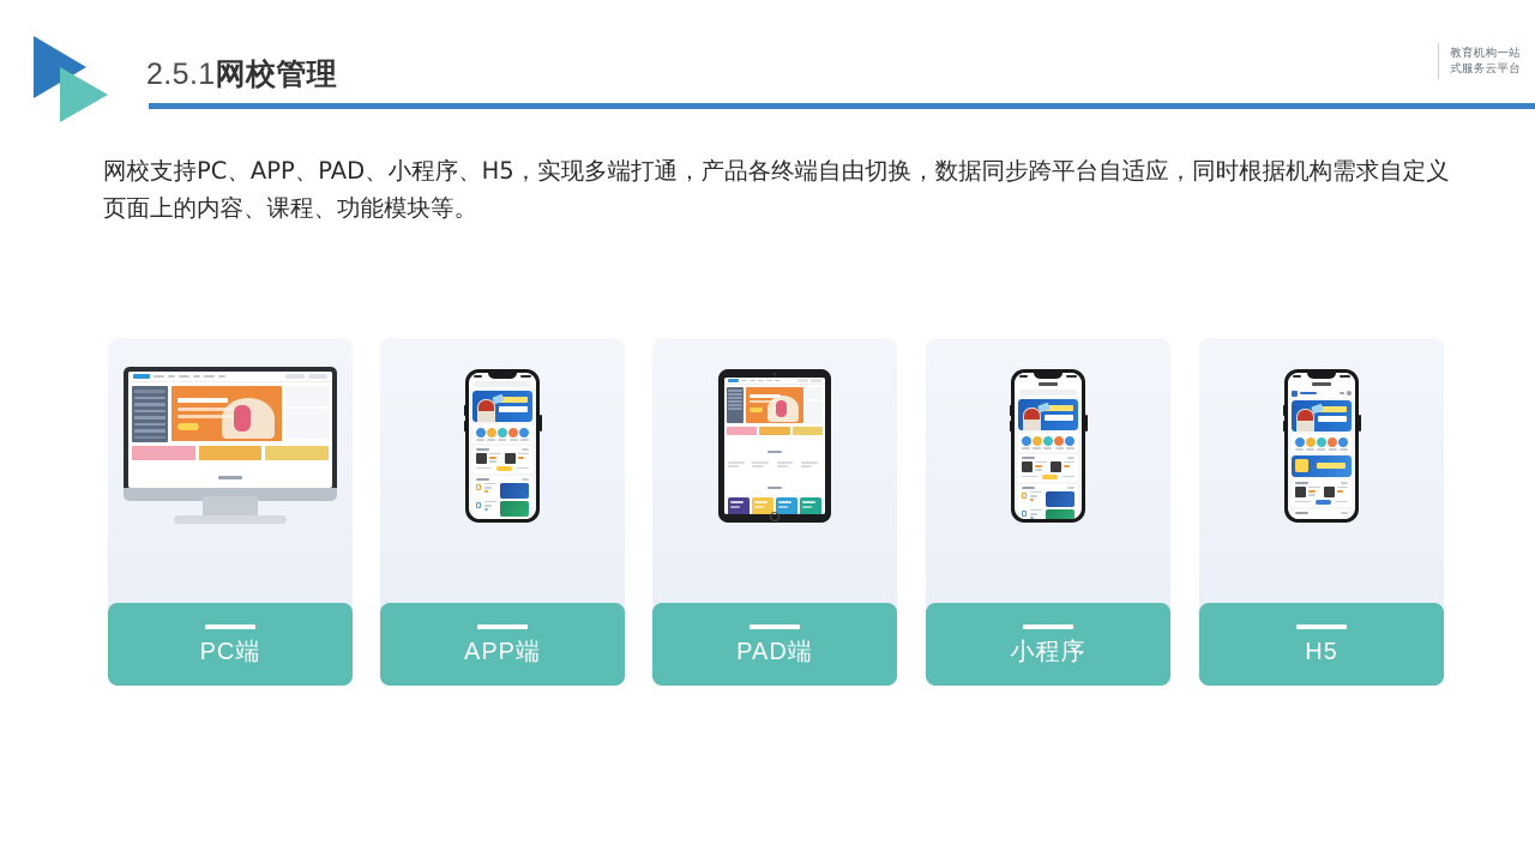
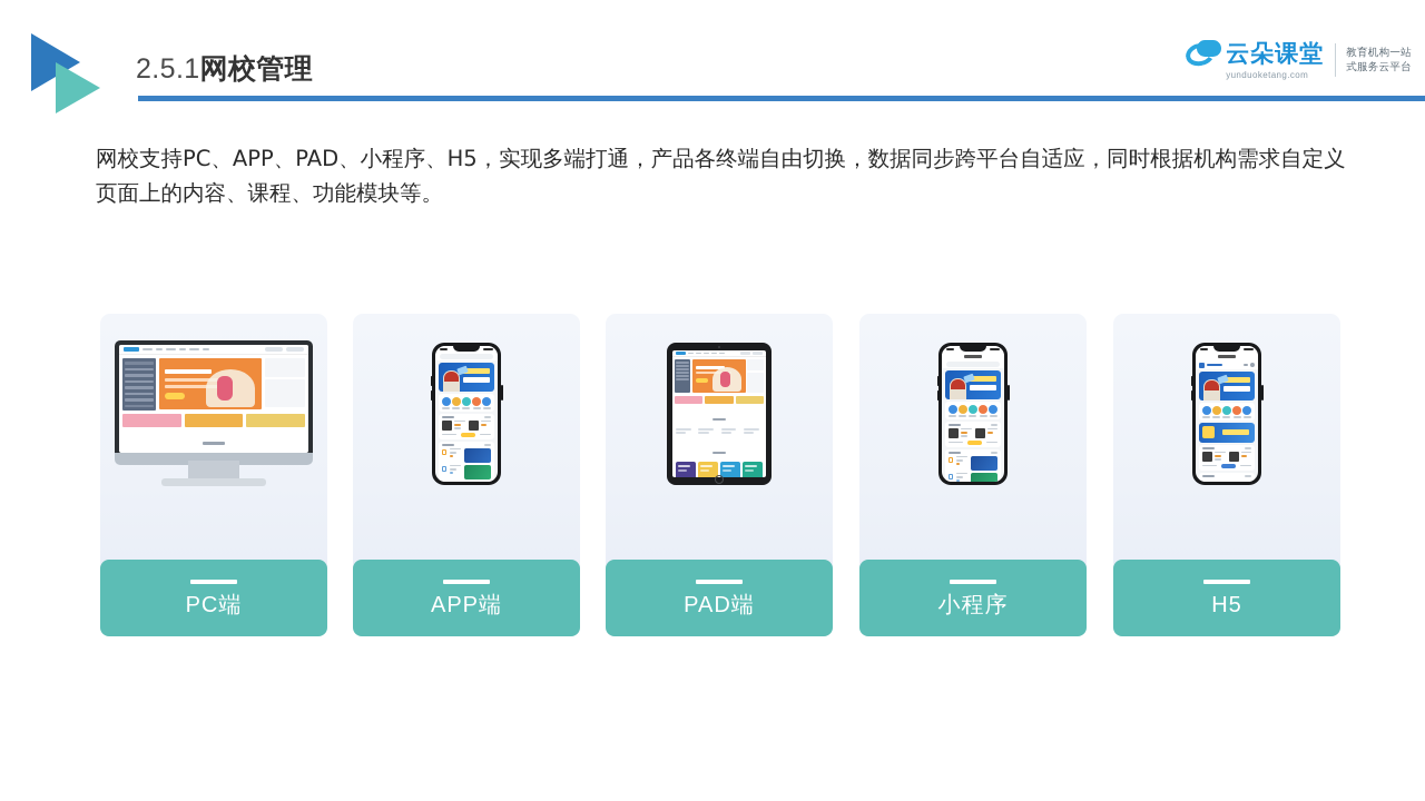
  2.5.1网校管理
+ 云朵课堂
+ yunduoketang.com
  教育机构一站
  式服务云平台
  网校支持PC、APP、PAD、小程序、H5，实现多端打通，产品各终端自由切换，数据同步跨平台自适应，同时根据机构需求自定义页面上的内容、课程、功能模块等。
  PC端
  APP端
  PAD端
  小程序
  H5
